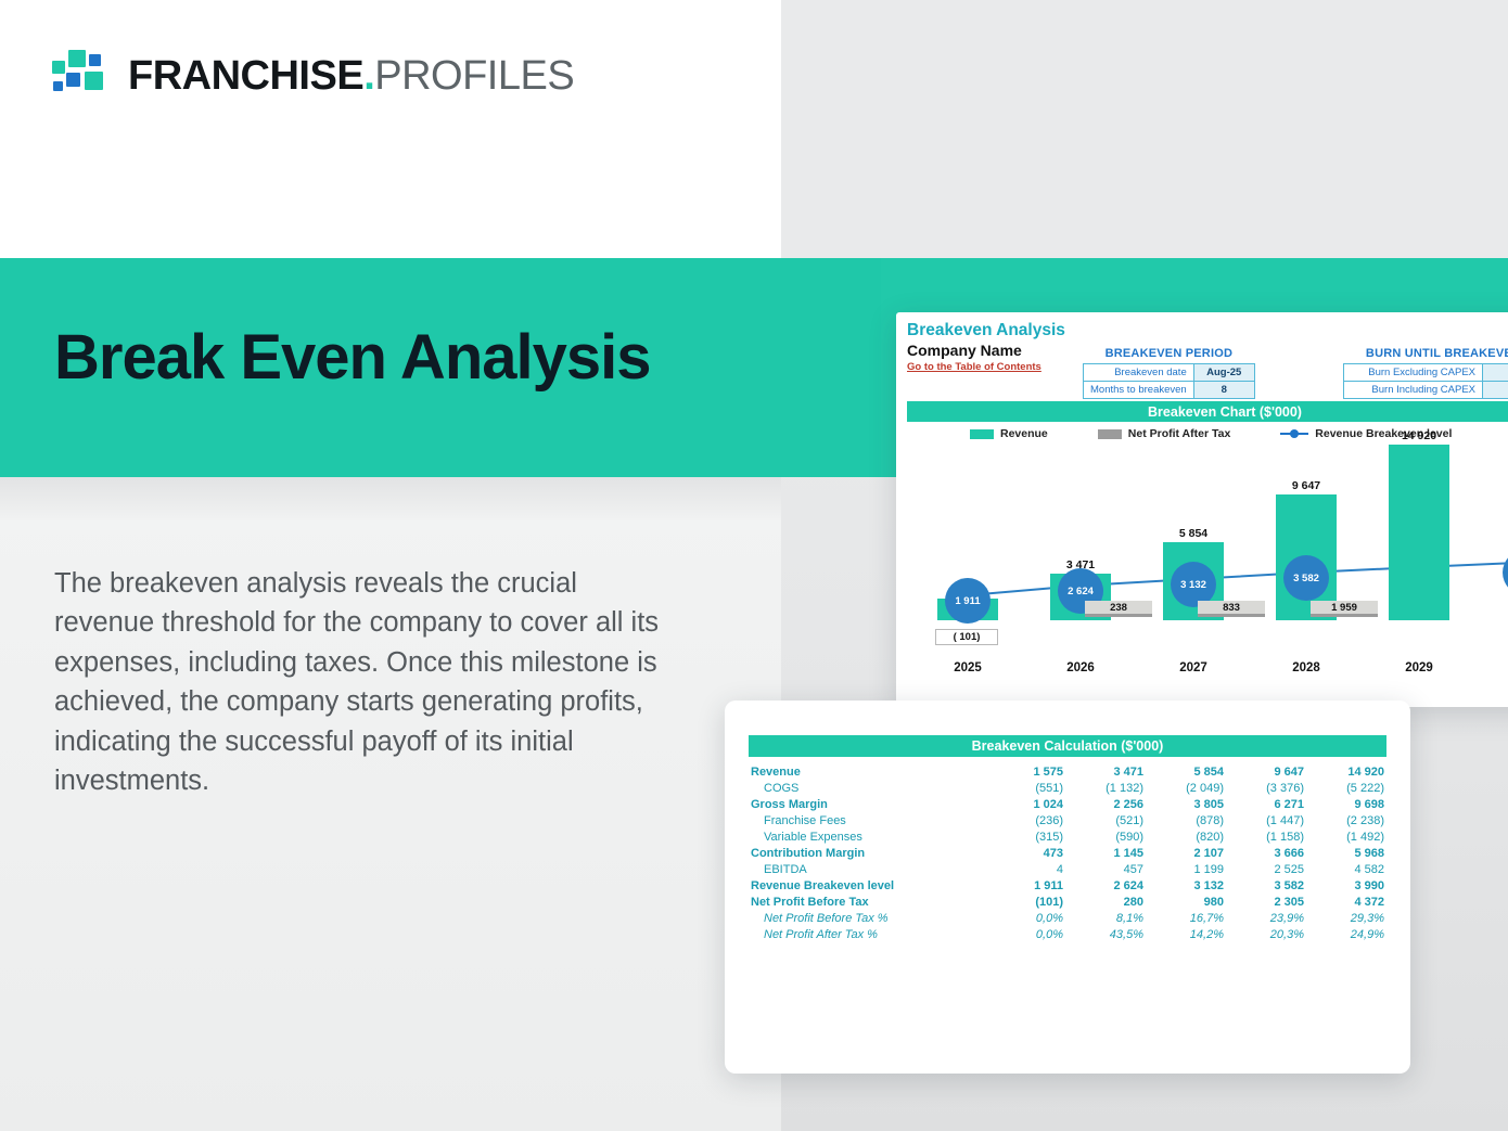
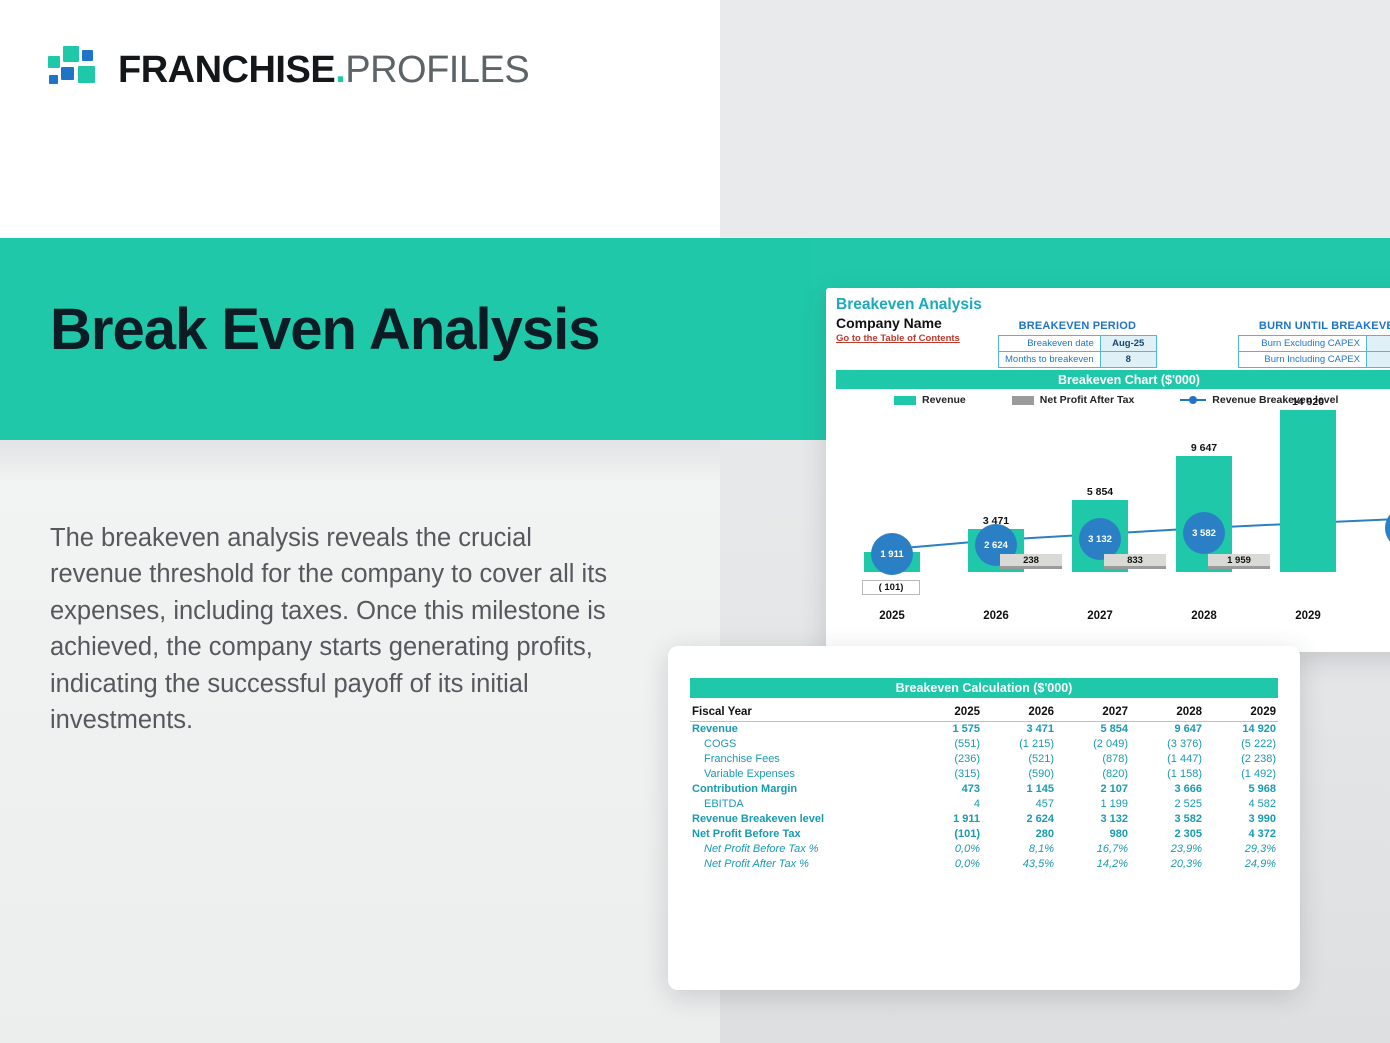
  FRANCHISE.PROFILES
  Break Even Analysis
  The breakeven analysis reveals the crucial revenue threshold for the company to cover all its expenses, including taxes. Once this milestone is achieved, the company starts generating profits, indicating the successful payoff of its initial investments.
  Breakeven Analysis
  Company Name
  Go to the Table of Contents
  BREAKEVEN PERIOD
  Breakeven date	Aug-25
  Months to breakeven	8
  BURN UNTIL BREAKEV
  Burn Excluding CAPEX
  Burn Including CAPEX
  Breakeven Chart ($'000)
  Revenue
  Net Profit After Tax
  Revenue Breakeven level
  1 911
  ( 101)
  3 471
  2 624
  238
  5 854
  3 132
  833
  9 647
  3 582
  1 959
  14 920
  2025
  2026
  2027
  2028
  2029
  Breakeven Calculation ($'000)
+ Fiscal Year	2025	2026	2027	2028	2029
  Revenue	1 575	3 471	5 854	9 647	14 920
- COGS	(551)	(1 132)	(2 049)	(3 376)	(5 222)
+ COGS	(551)	(1 215)	(2 049)	(3 376)	(5 222)
- Gross Margin	1 024	2 256	3 805	6 271	9 698
  Franchise Fees	(236)	(521)	(878)	(1 447)	(2 238)
  Variable Expenses	(315)	(590)	(820)	(1 158)	(1 492)
  Contribution Margin	473	1 145	2 107	3 666	5 968
  EBITDA	4	457	1 199	2 525	4 582
  Revenue Breakeven level	1 911	2 624	3 132	3 582	3 990
  Net Profit Before Tax	(101)	280	980	2 305	4 372
  Net Profit Before Tax %	0,0%	8,1%	16,7%	23,9%	29,3%
  Net Profit After Tax %	0,0%	43,5%	14,2%	20,3%	24,9%
